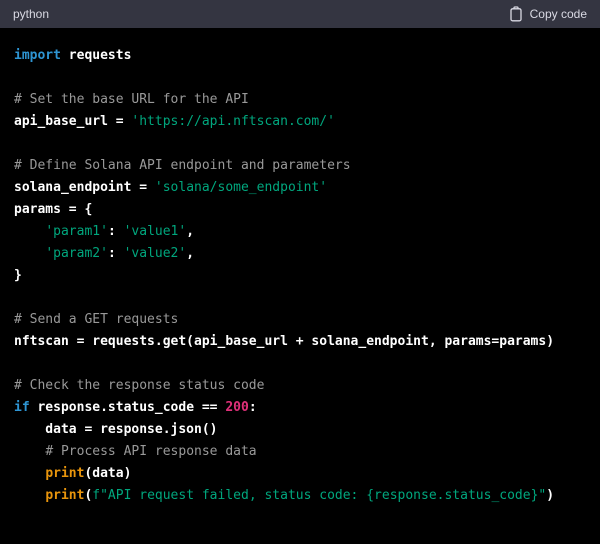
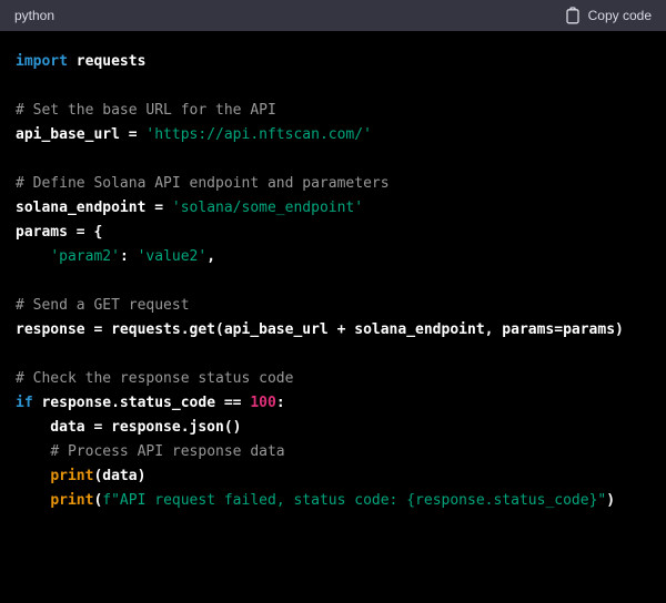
  python
  Copy code
  import requests
  # Set the base URL for the API
  api_base_url = 'https://api.nftscan.com/'
  # Define Solana API endpoint and parameters
  solana_endpoint = 'solana/some_endpoint'
  params = {
- 'param1': 'value1',
  'param2': 'value2',
- }
- # Send a GET requests
+ # Send a GET request
- nftscan = requests.get(api_base_url + solana_endpoint, params=params)
+ response = requests.get(api_base_url + solana_endpoint, params=params)
  # Check the response status code
- if response.status_code == 200:
+ if response.status_code == 100:
  data = response.json()
  # Process API response data
  print(data)
  print(f"API request failed, status code: {response.status_code}")
